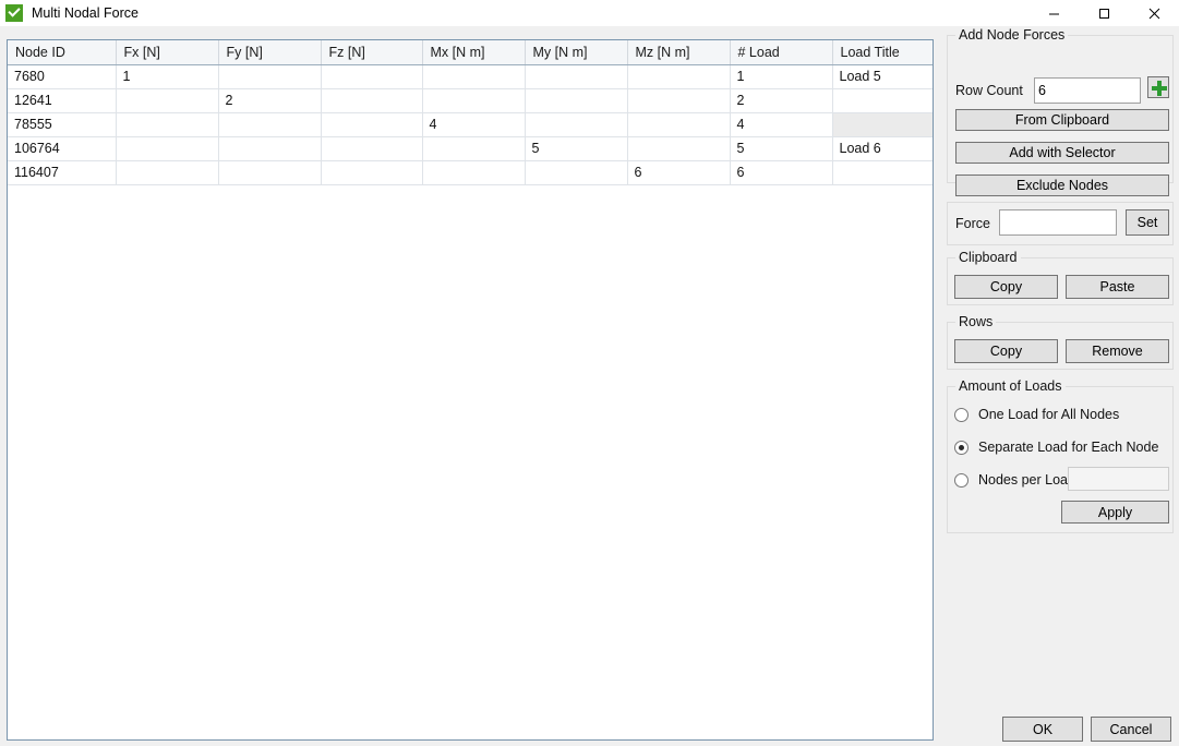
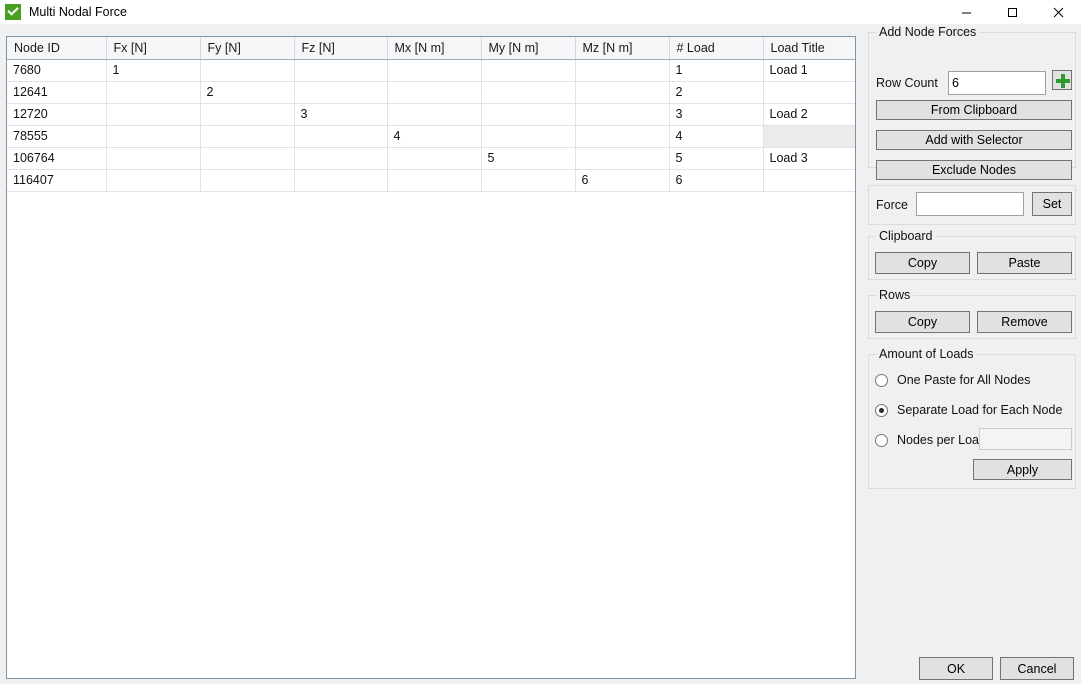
  Multi Nodal Force
  Node ID	Fx [N]	Fy [N]	Fz [N]	Mx [N m]	My [N m]	Mz [N m]	# Load	Load Title
- 7680	1						1	Load 5
+ 7680	1						1	Load 1
  12641		2					2
+ 12720			3				3	Load 2
  78555				4			4
- 106764					5		5	Load 6
+ 106764					5		5	Load 3
  116407						6	6
  Add Node Forces
  Row Count
  6
  From Clipboard
  Add with Selector
  Exclude Nodes
  Force
  Set
  Clipboard
  Copy
  Paste
  Rows
  Copy
  Remove
  Amount of Loads
- One Load for All Nodes
+ One Paste for All Nodes
  Separate Load for Each Node
  Nodes per Loa
  Apply
  OK
  Cancel
